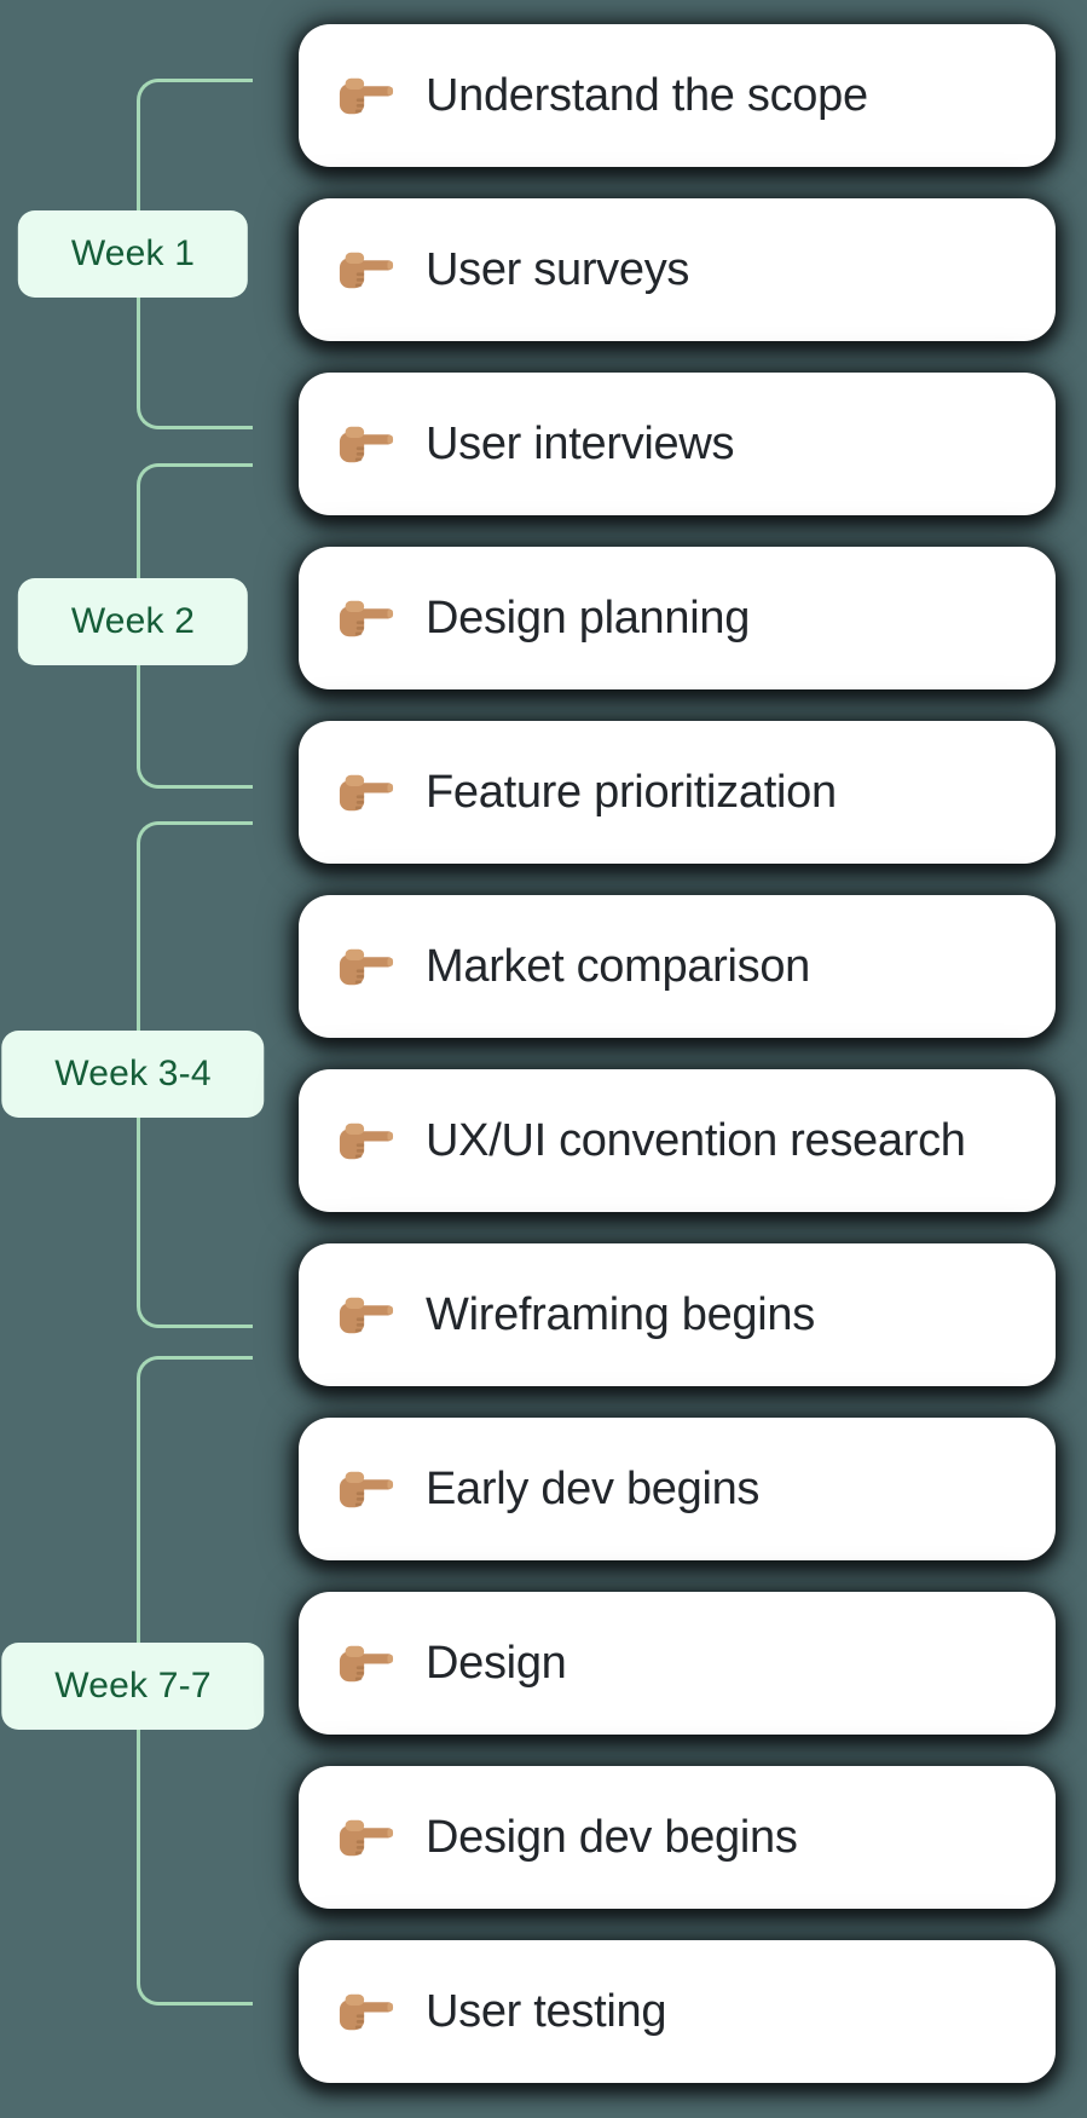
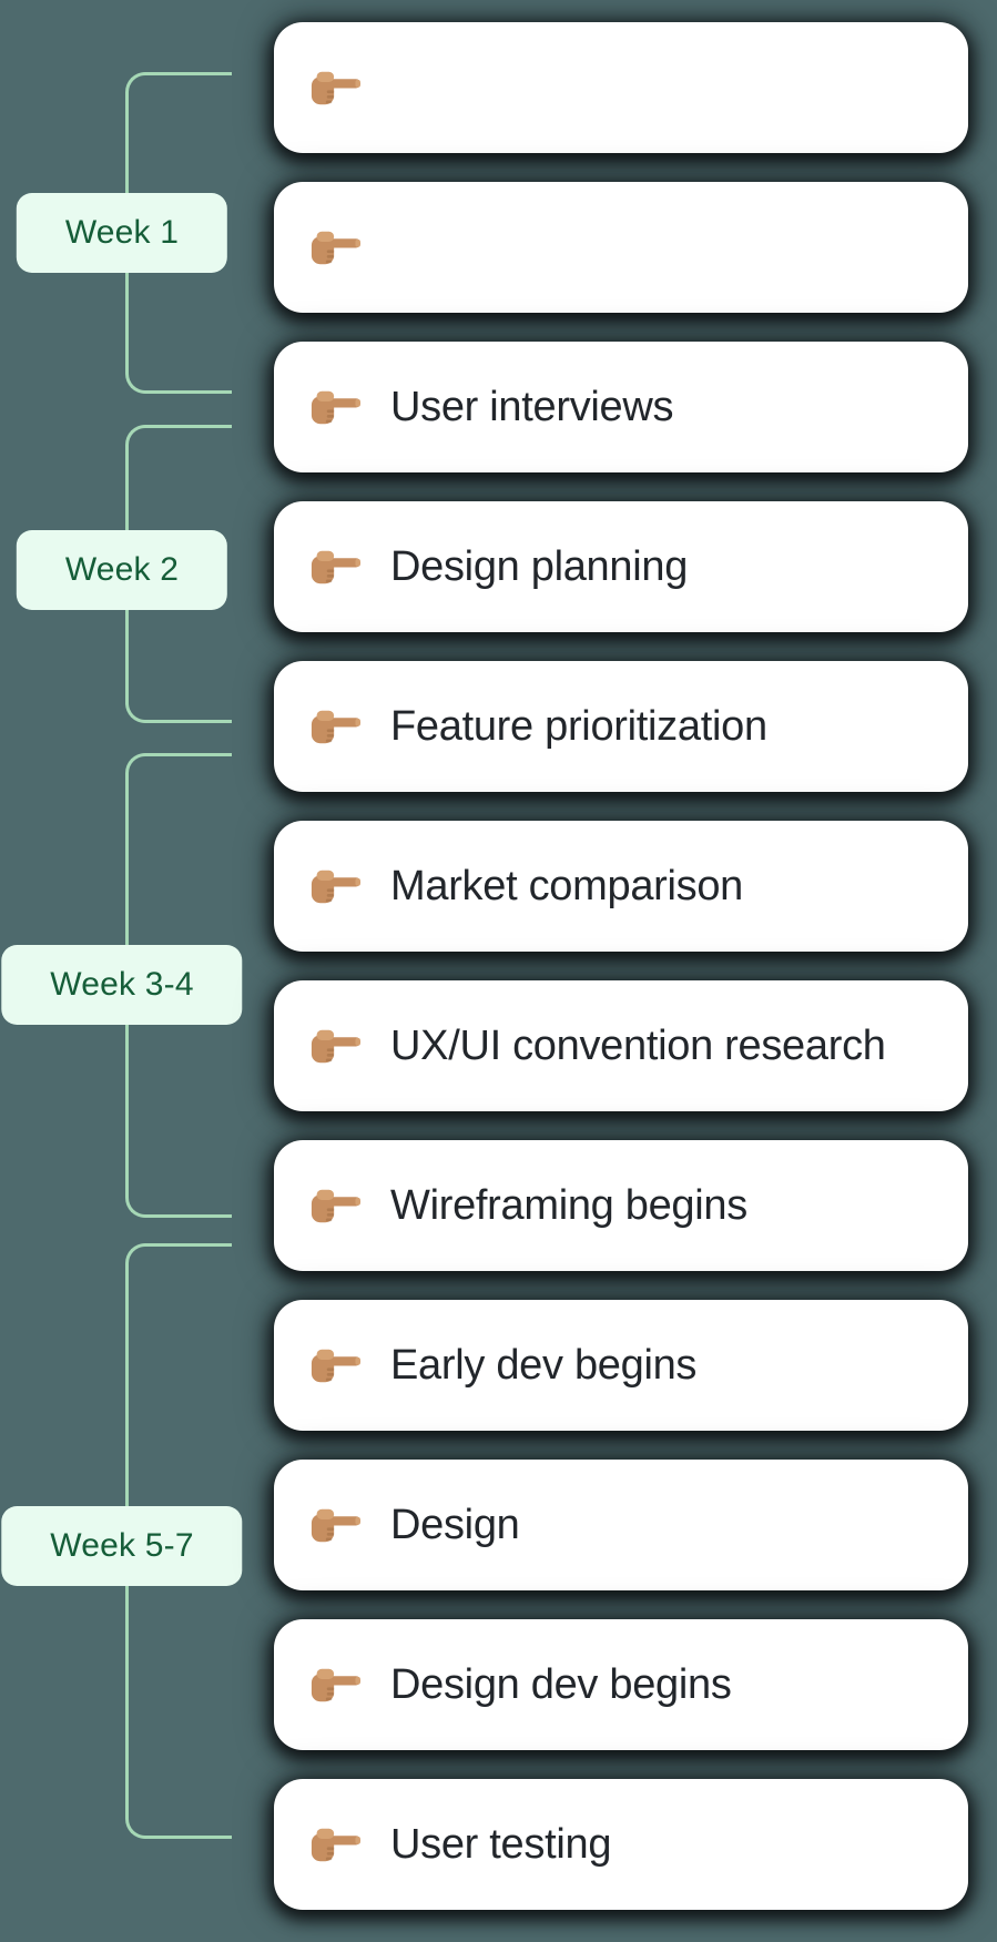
  Week 1
  Week 2
  Week 3-4
- Week 7-7
+ Week 5-7
- Understand the scope
- User surveys
  User interviews
  Design planning
  Feature prioritization
  Market comparison
  UX/UI convention research
  Wireframing begins
  Early dev begins
  Design
  Design dev begins
  User testing
